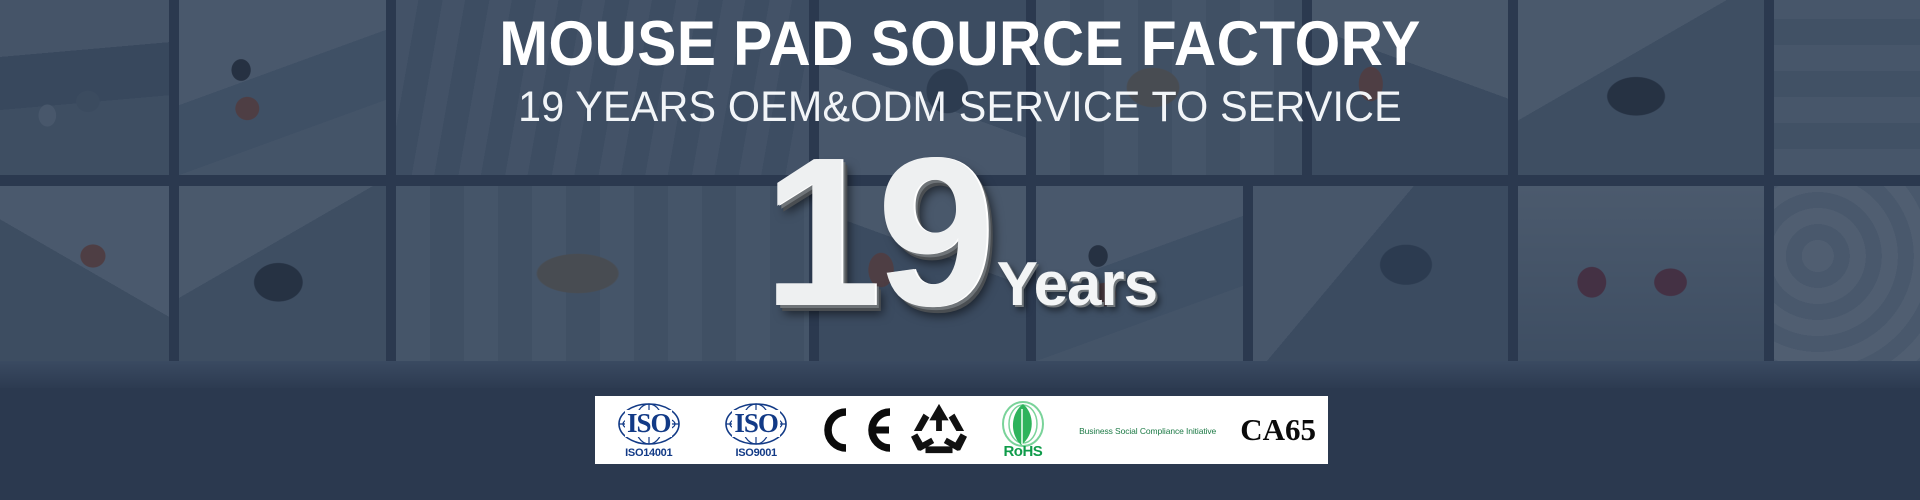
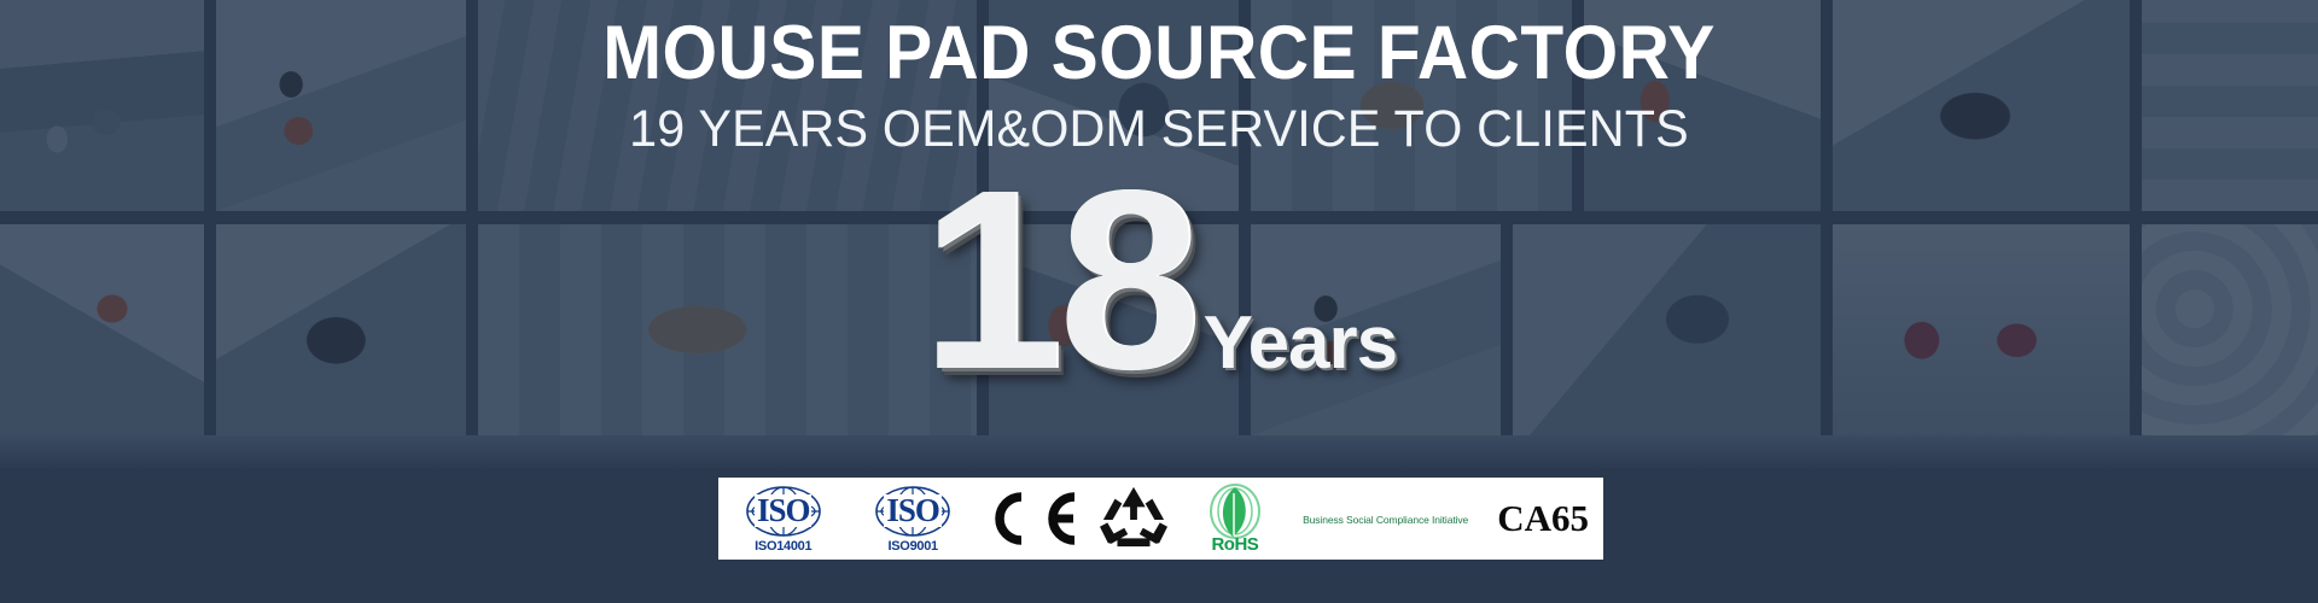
  MOUSE PAD SOURCE FACTORY
- 19 YEARS OEM&ODM SERVICE TO SERVICE
+ 19 YEARS OEM&ODM SERVICE TO CLIENTS
- 19
+ 18
  Years
  ISO
  ISO14001
  ISO
  ISO9001
  RoHS
  Business Social Compliance Initiative
  CA65
